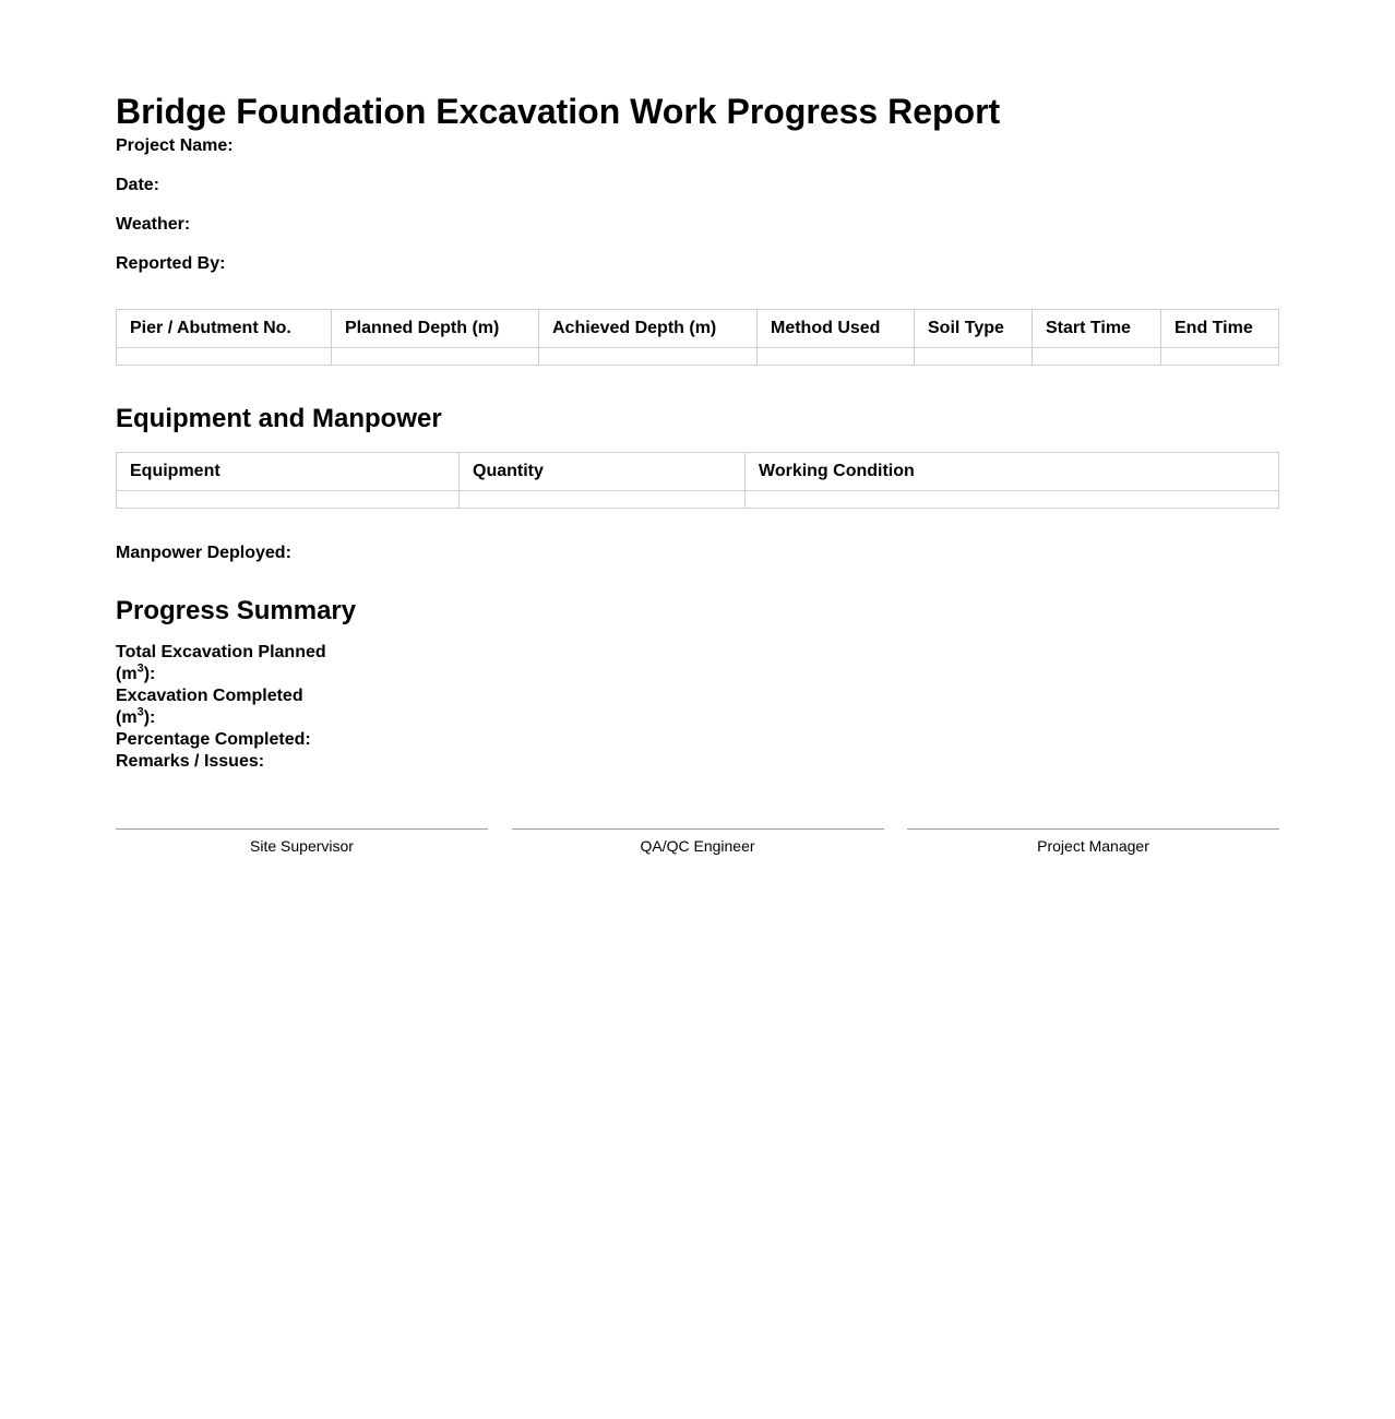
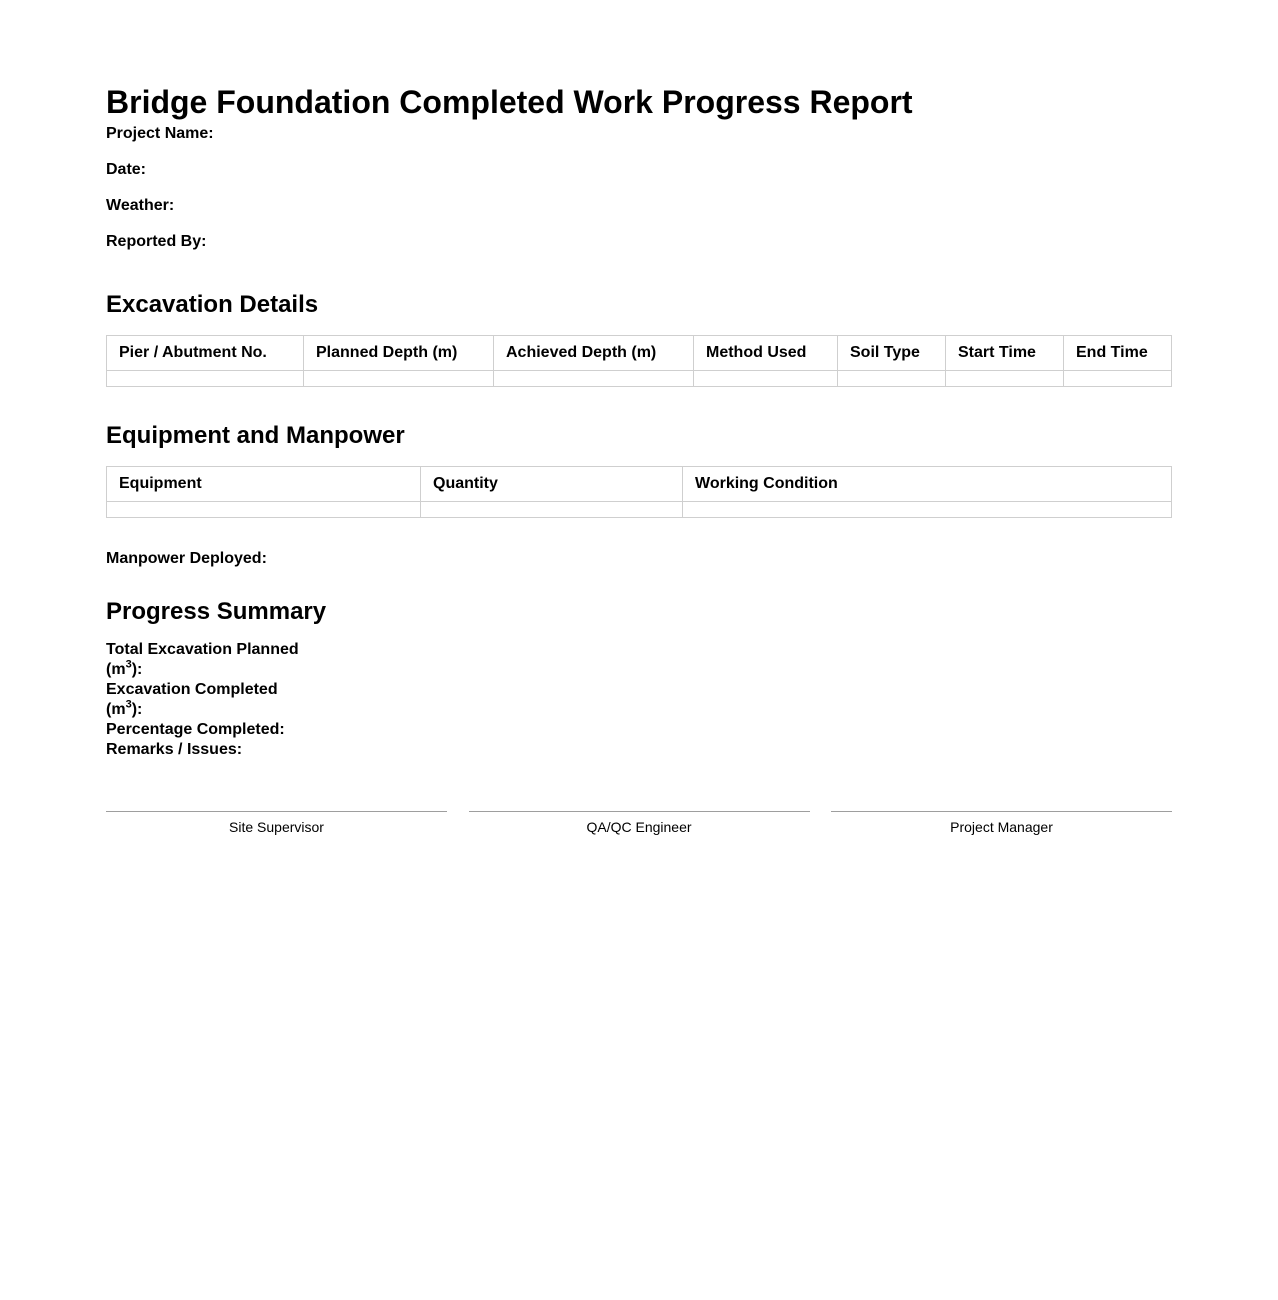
- Bridge Foundation Excavation Work Progress Report
+ Bridge Foundation Completed Work Progress Report
  Project Name:
  Date:
  Weather:
  Reported By:
+ Excavation Details
  Pier / Abutment No.	Planned Depth (m)	Achieved Depth (m)	Method Used	Soil Type	Start Time	End Time
  Equipment and Manpower
  Equipment	Quantity	Working Condition
  Manpower Deployed:
  Progress Summary
  Total Excavation Planned (m3):
  Excavation Completed (m3):
  Percentage Completed:
  Remarks / Issues:
  Site Supervisor
  QA/QC Engineer
  Project Manager
